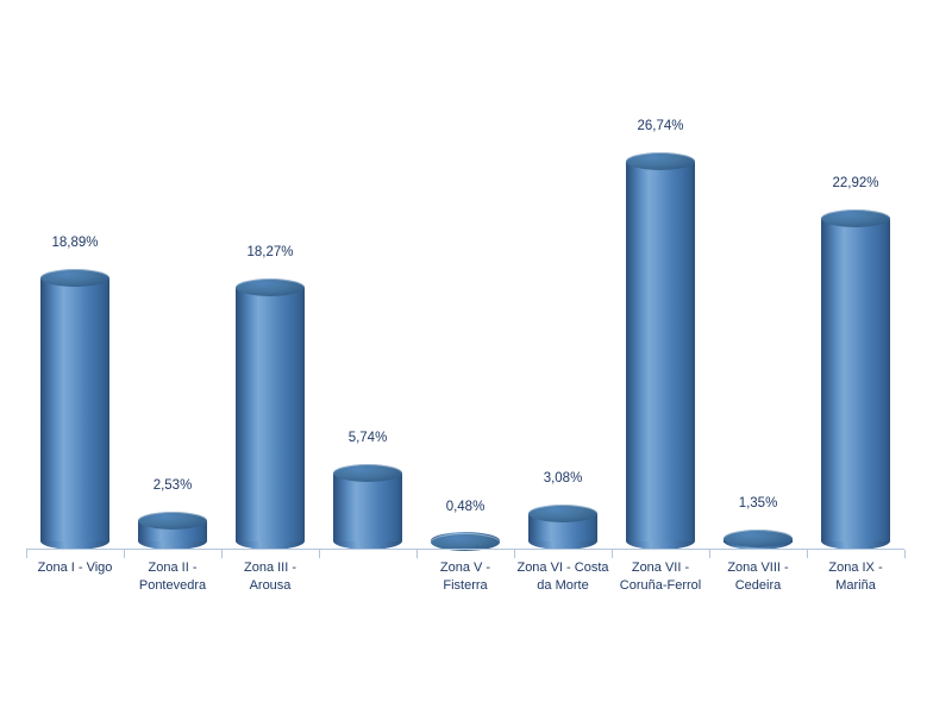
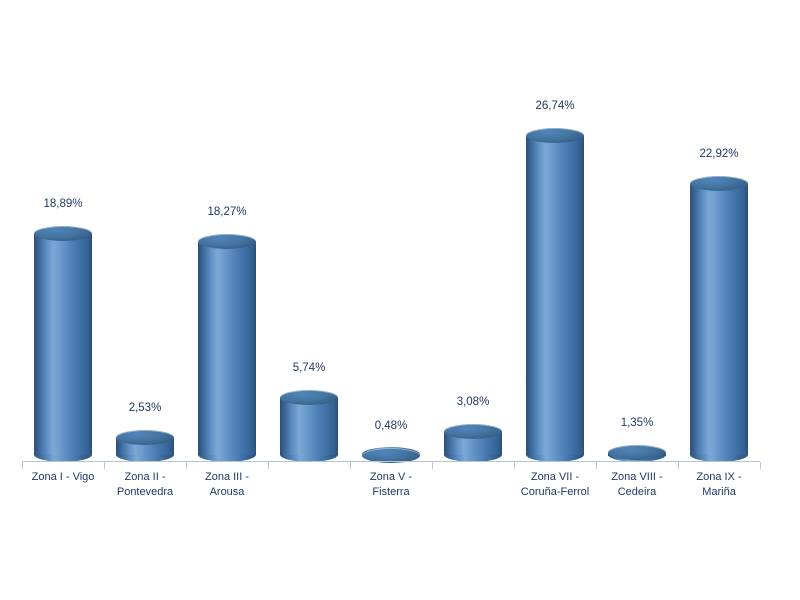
  Zona I - Vigo
  Zona II -
  Pontevedra
  Zona III -
  Arousa
  Zona V -
  Fisterra
- Zona VI - Costa
- da Morte
  Zona VII -
  Coruña-Ferrol
  Zona VIII -
  Cedeira
  Zona IX -
  Mariña
  18,89%
  2,53%
  18,27%
  5,74%
  0,48%
  3,08%
  26,74%
  1,35%
  22,92%
